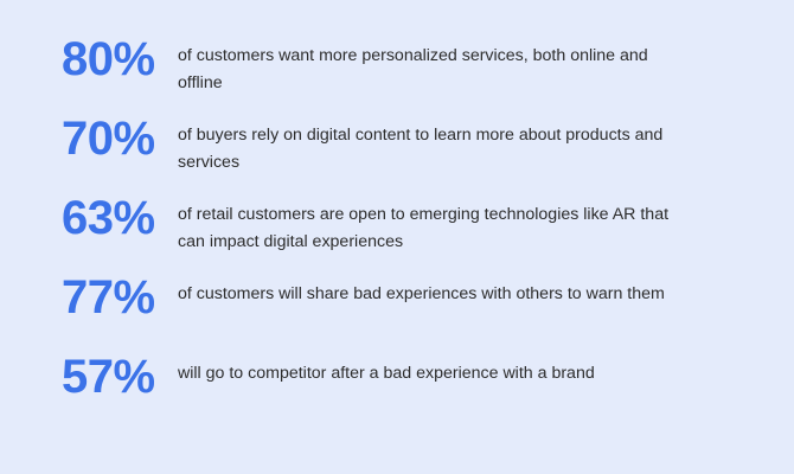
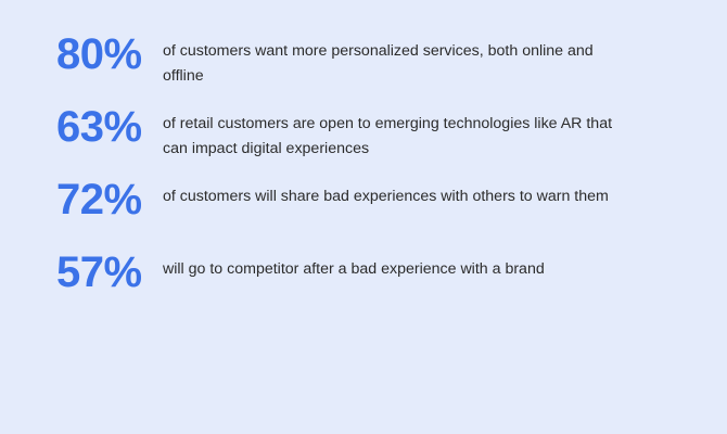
  80%
  of customers want more personalized services, both online and offline
- 70%
- of buyers rely on digital content to learn more about products and services
  63%
  of retail customers are open to emerging technologies like AR that can impact digital experiences
- 77%
+ 72%
  of customers will share bad experiences with others to warn them
  57%
  will go to competitor after a bad experience with a brand
